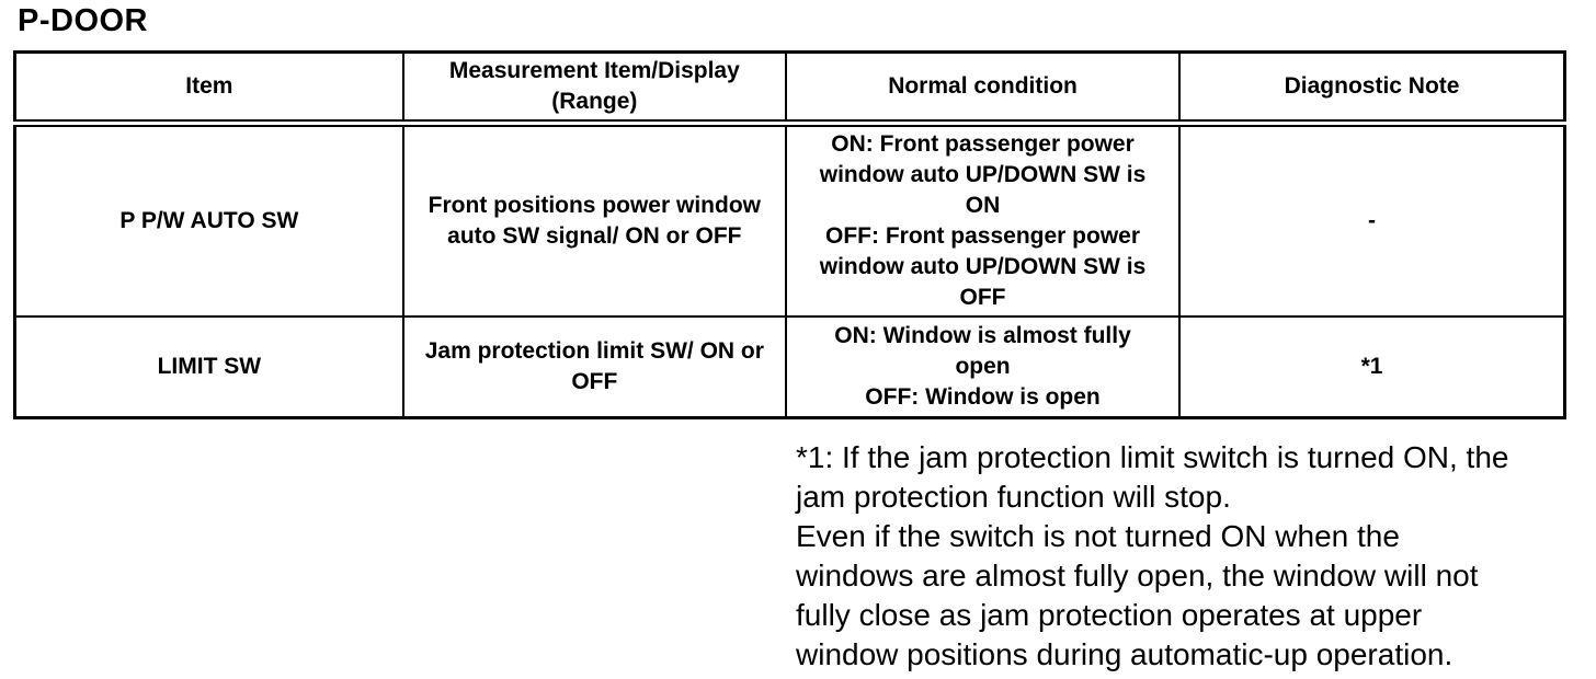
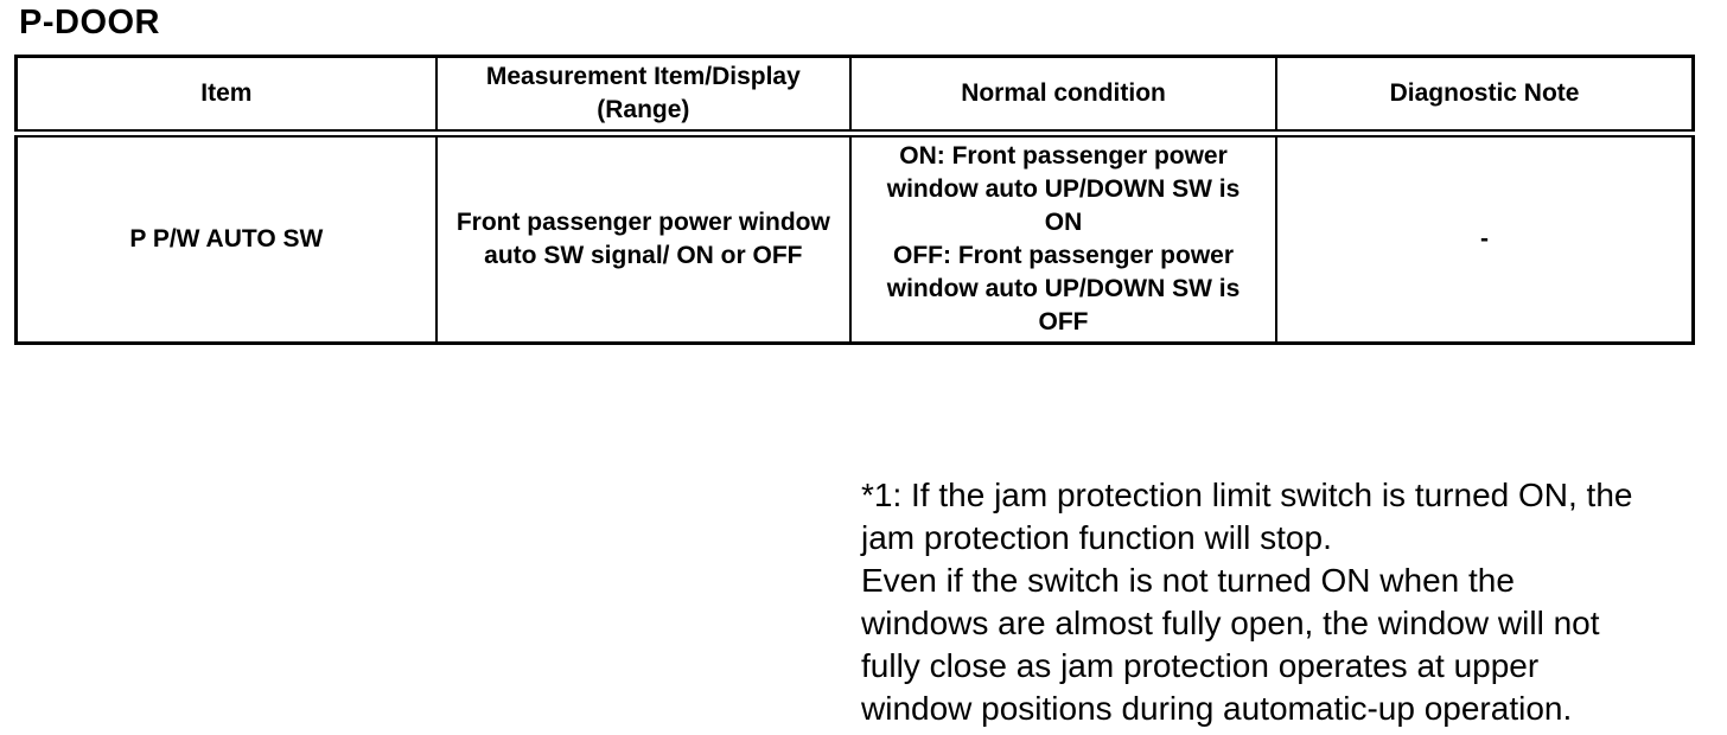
  P-DOOR
  Item	Measurement Item/Display (Range)	Normal condition	Diagnostic Note
- P P/W AUTO SW	Front positions power window auto SW signal/ ON or OFF	ON: Front passenger power window auto UP/DOWN SW is ON OFF: Front passenger power window auto UP/DOWN SW is OFF	-
+ P P/W AUTO SW	Front passenger power window auto SW signal/ ON or OFF	ON: Front passenger power window auto UP/DOWN SW is ON OFF: Front passenger power window auto UP/DOWN SW is OFF	-
- LIMIT SW	Jam protection limit SW/ ON or OFF	ON: Window is almost fully open OFF: Window is open	*1
  *1: If the jam protection limit switch is turned ON, the
  jam protection function will stop.
  Even if the switch is not turned ON when the
  windows are almost fully open, the window will not
  fully close as jam protection operates at upper
  window positions during automatic-up operation.
